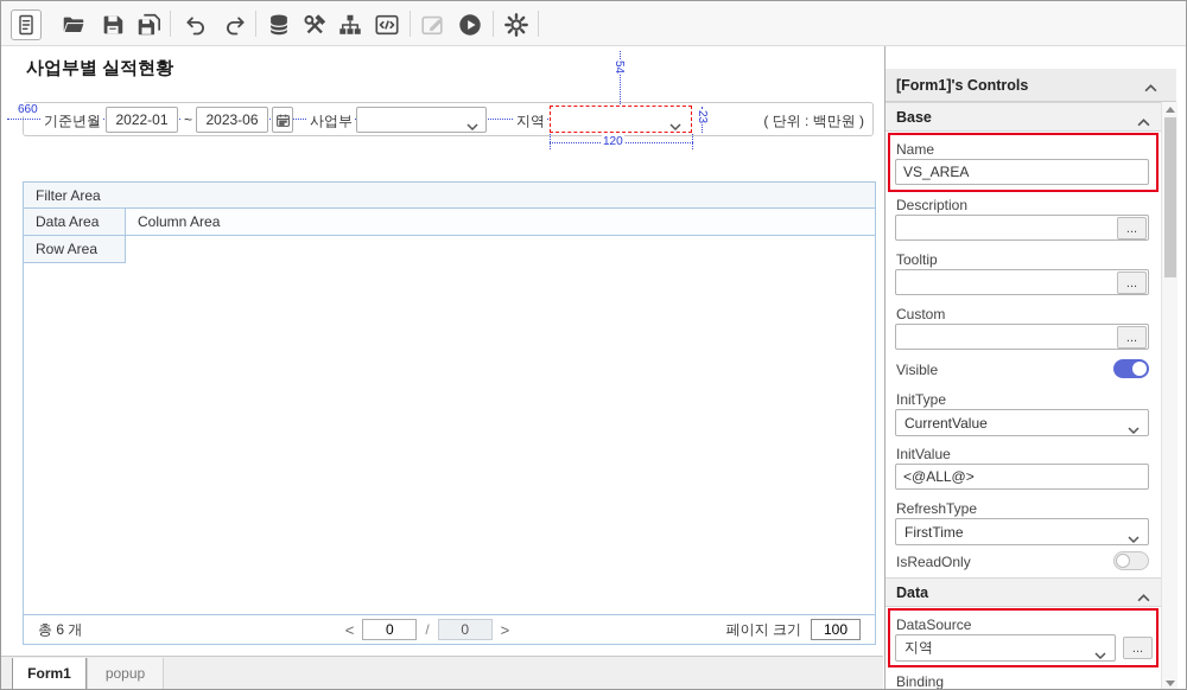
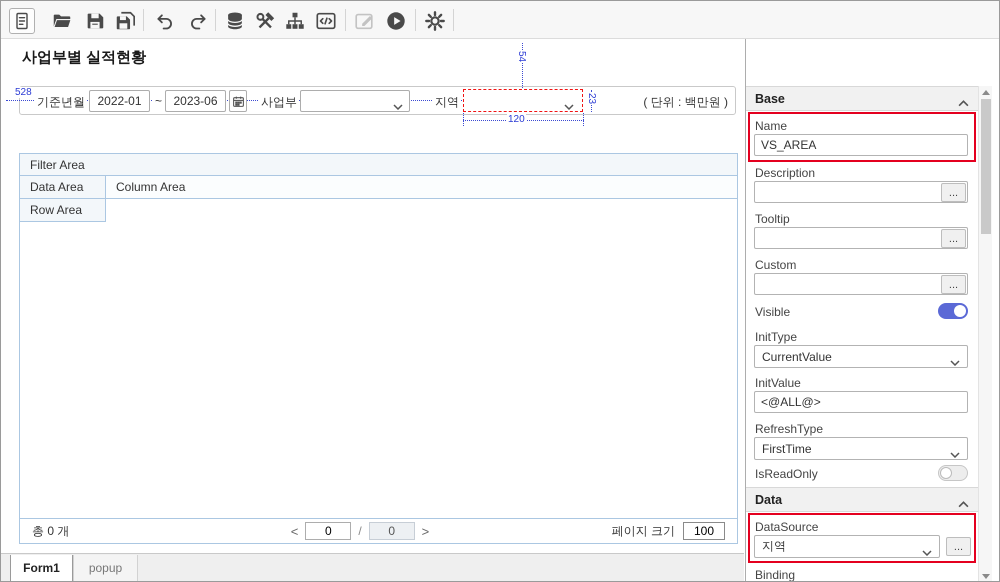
  사업부별 실적현황
- 660
+ 528
  기준년월
  2022-01
  ~
  2023-06
  사업부
  지역
  120
  ( 단위 : 백만원 )
  Filter Area
  Data Area
  Column Area
  Row Area
- 총 6 개
+ 총 0 개
  <
  0
  /
  0
  >
  페이지 크기
  100
  Form1
  popup
- [Form1]'s Controls
  Base
  Name
  VS_AREA
  Description
  ...
  Tooltip
  ...
  Custom
  ...
  Visible
  InitType
  CurrentValue
  InitValue
  <@ALL@>
  RefreshType
  FirstTime
  IsReadOnly
  Data
  DataSource
  지역
  ...
  Binding
